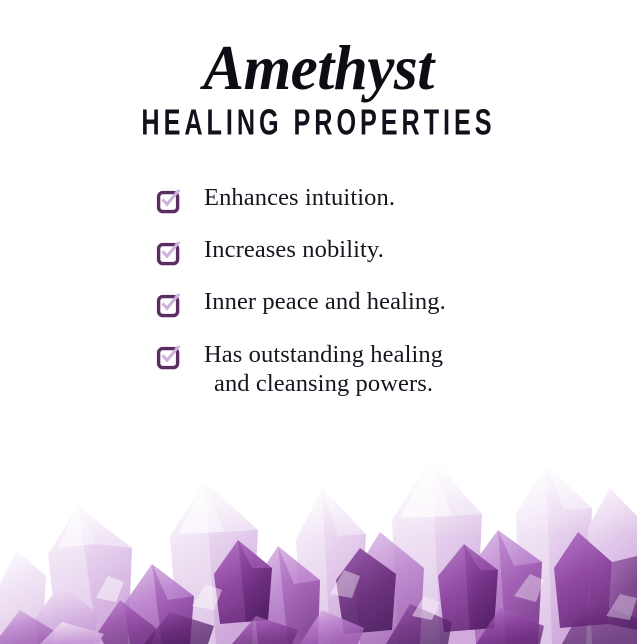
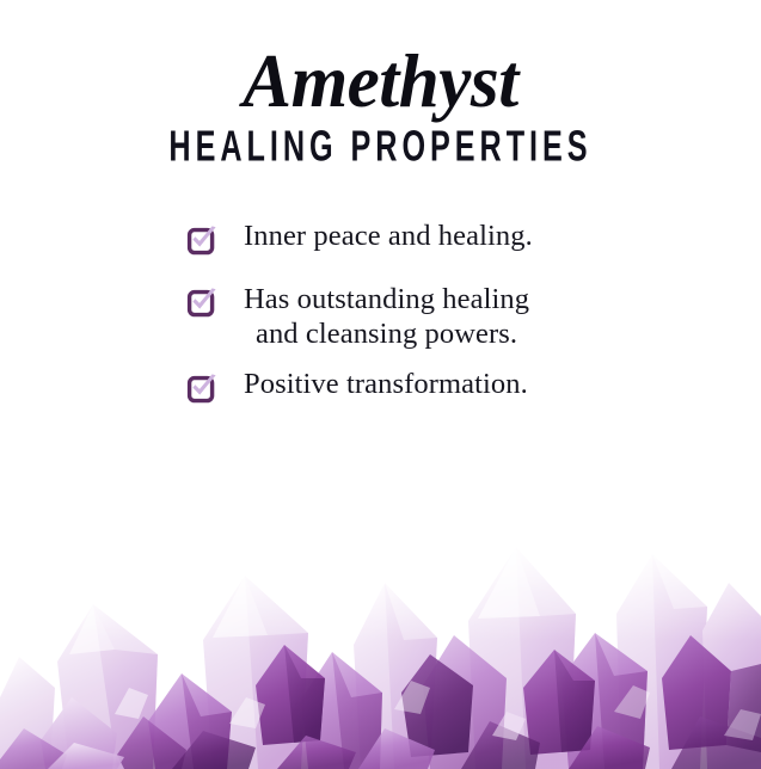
  Amethyst
  HEALING PROPERTIES
- Enhances intuition.
- Increases nobility.
  Inner peace and healing.
  Has outstanding healing
  and cleansing powers.
+ Positive transformation.
